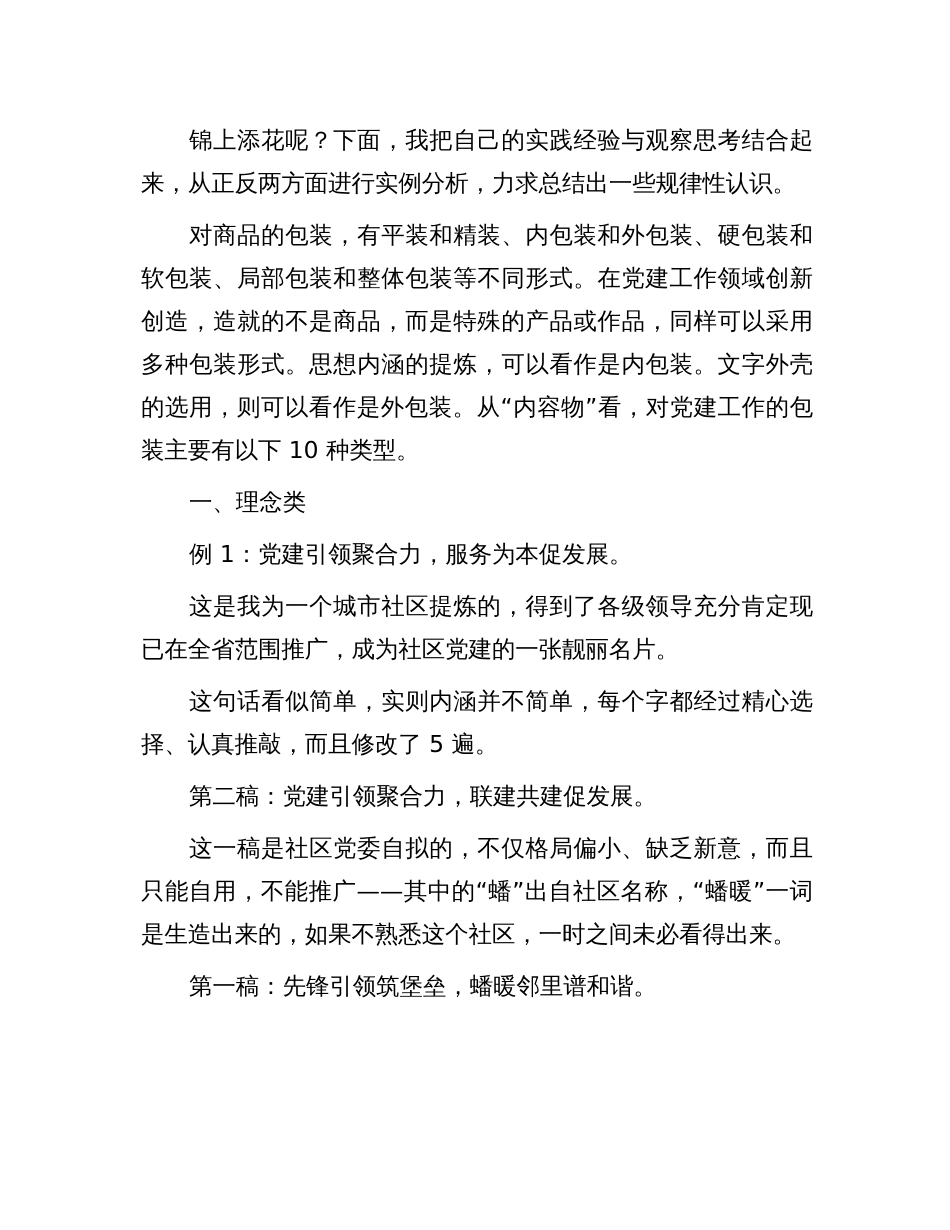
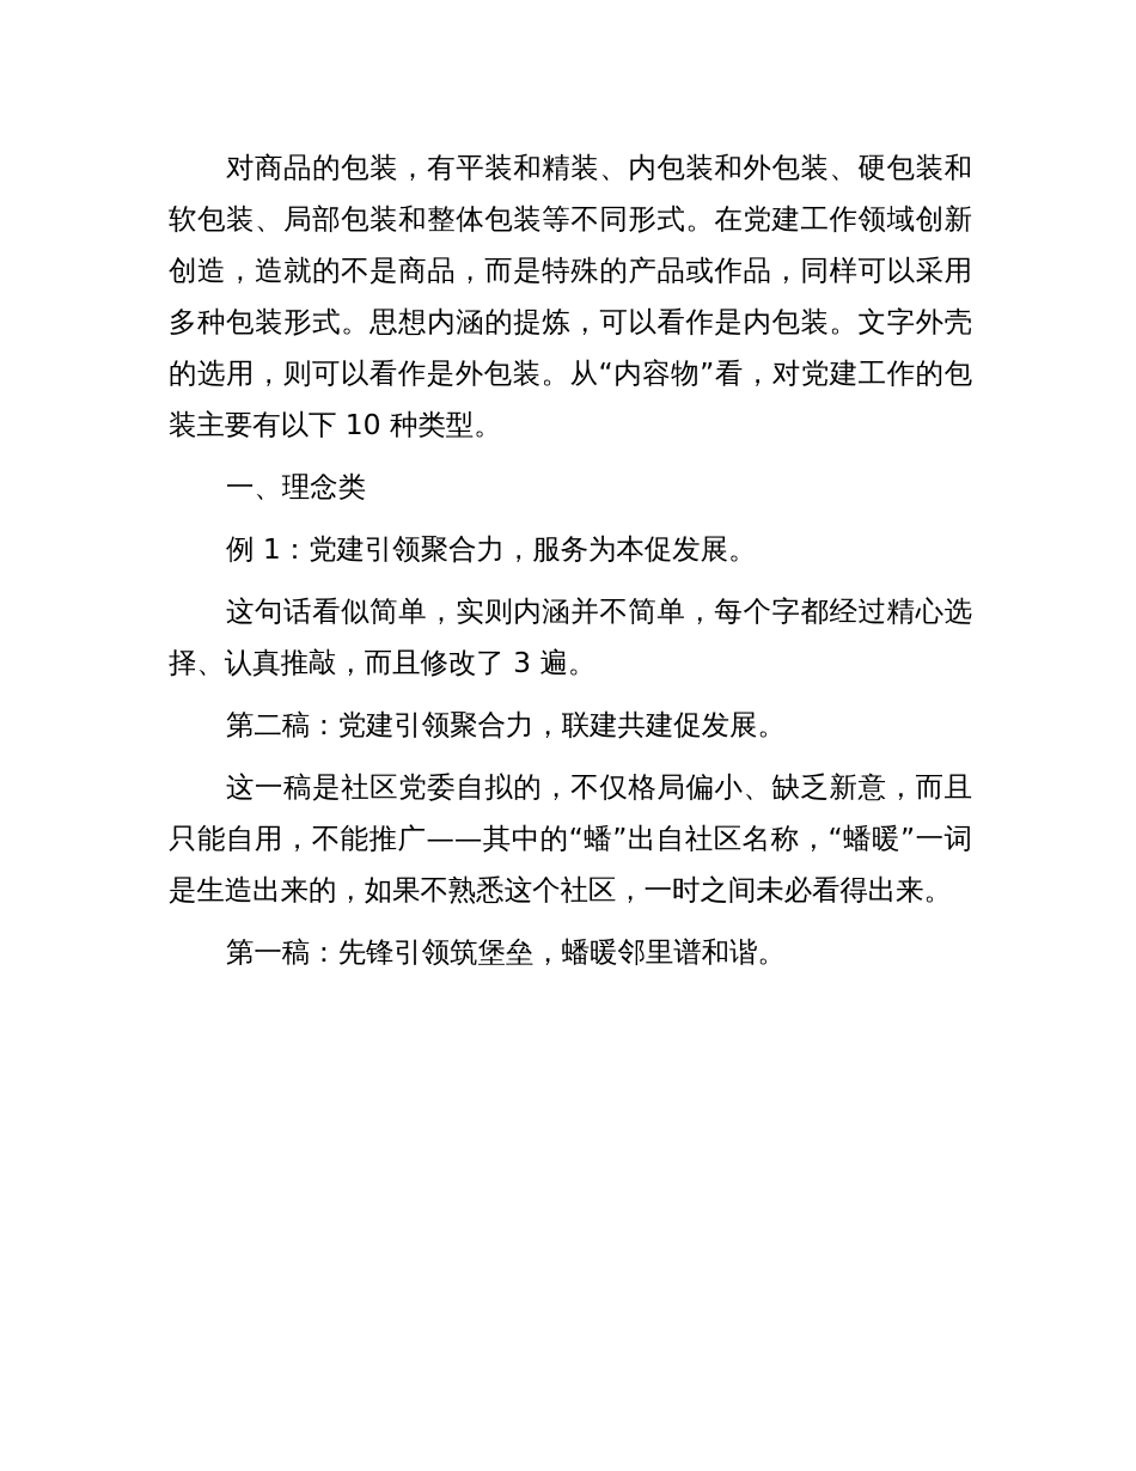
- 锦上添花呢？下面，我把自己的实践经验与观察思考结合起来，从正反两方面进行实例分析，力求总结出一些规律性认识。
  对商品的包装，有平装和精装、内包装和外包装、硬包装和软包装、局部包装和整体包装等不同形式。在党建工作领域创新创造，造就的不是商品，而是特殊的产品或作品，同样可以采用多种包装形式。思想内涵的提炼，可以看作是内包装。文字外壳的选用，则可以看作是外包装。从“内容物”看，对党建工作的包装主要有以下 10 种类型。
  一、理念类
  例 1：党建引领聚合力，服务为本促发展。
- 这是我为一个城市社区提炼的，得到了各级领导充分肯定现已在全省范围推广，成为社区党建的一张靓丽名片。
- 这句话看似简单，实则内涵并不简单，每个字都经过精心选择、认真推敲，而且修改了 5 遍。
+ 这句话看似简单，实则内涵并不简单，每个字都经过精心选择、认真推敲，而且修改了 3 遍。
  第二稿：党建引领聚合力，联建共建促发展。
  这一稿是社区党委自拟的，不仅格局偏小、缺乏新意，而且只能自用，不能推广——其中的“蟠”出自社区名称，“蟠暖”一词是生造出来的，如果不熟悉这个社区，一时之间未必看得出来。
  第一稿：先锋引领筑堡垒，蟠暖邻里谱和谐。
